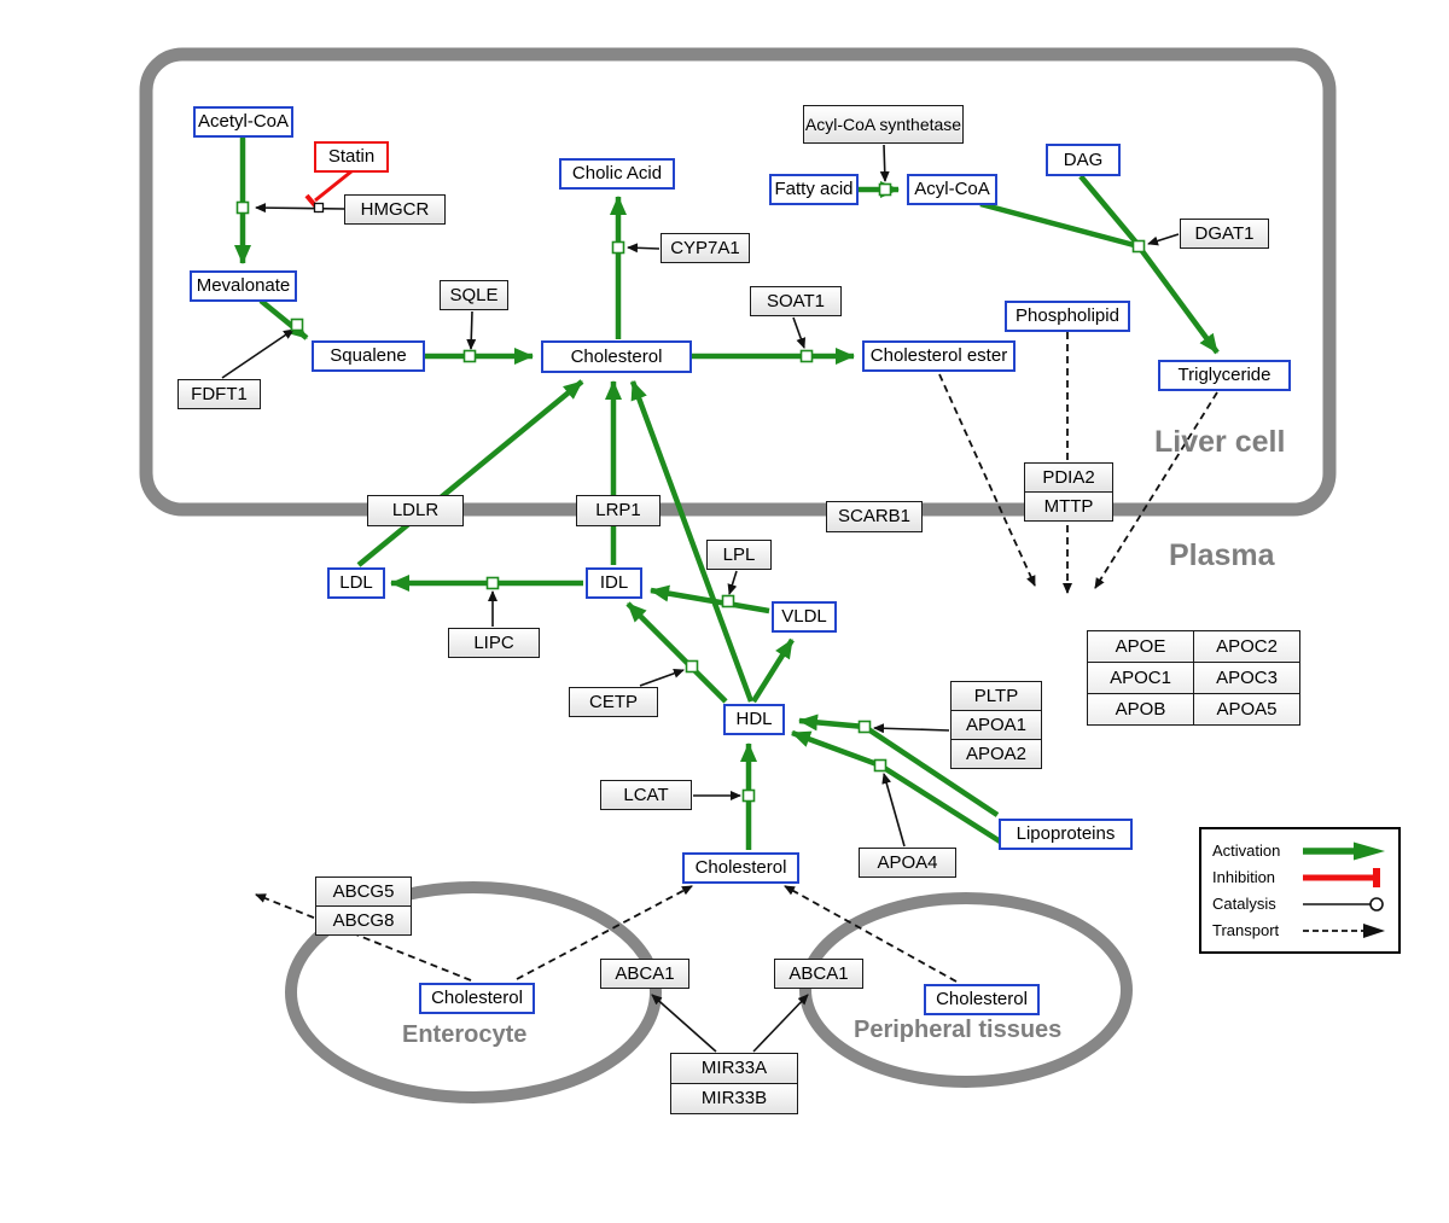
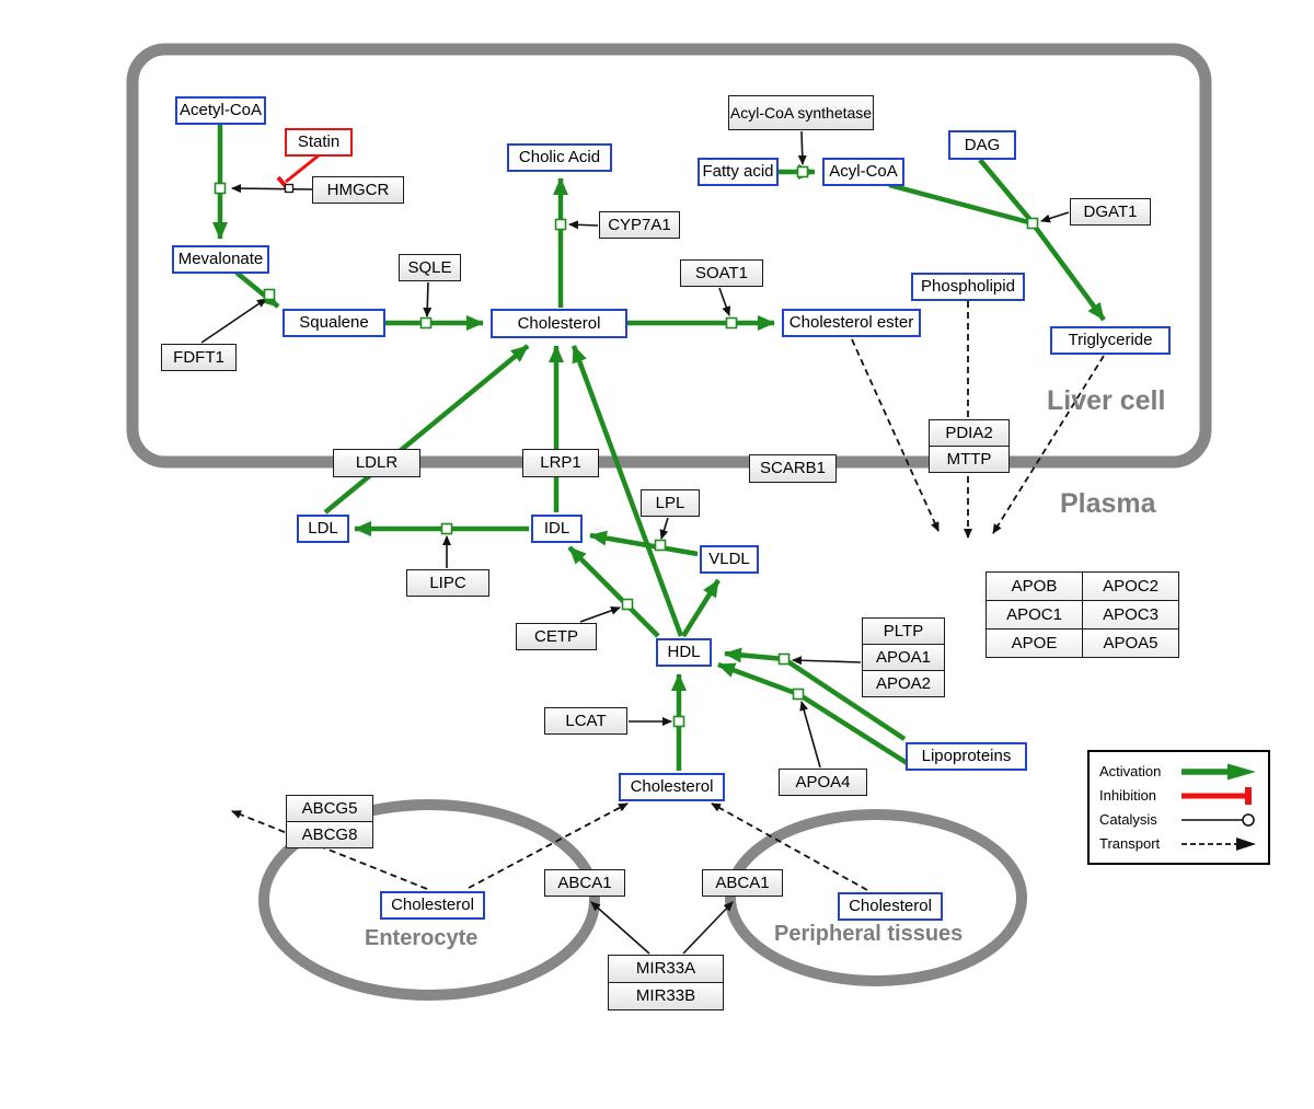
  Acetyl-CoA
  Statin
  Mevalonate
  Squalene
  Cholesterol
  Cholic Acid
  Cholesterol ester
  Fatty acid
  Acyl-CoA
  DAG
  Phospholipid
  Triglyceride
  HMGCR
  FDFT1
  SQLE
  CYP7A1
  SOAT1
  Acyl-CoA synthetase
  DGAT1
  LDLR
  LRP1
  SCARB1
  PDIA2
  MTTP
  LDL
  IDL
  VLDL
  HDL
  Lipoproteins
  Cholesterol
  LIPC
  LPL
  CETP
  LCAT
  PLTP
  APOA1
  APOA2
  APOA4
- APOE	APOC2
+ APOB	APOC2
  APOC1	APOC3
- APOB	APOA5
+ APOE	APOA5
  ABCG5
  ABCG8
  Cholesterol
  ABCA1
  ABCA1
  Cholesterol
  MIR33A
  MIR33B
  Liver cell
  Plasma
  Enterocyte
  Peripheral tissues
  Activation
  Inhibition
  Catalysis
  Transport
